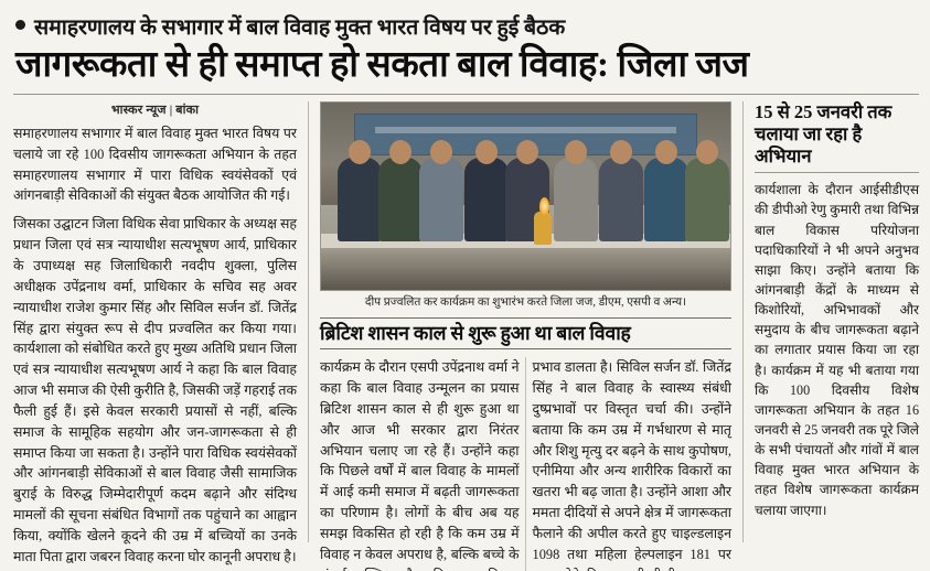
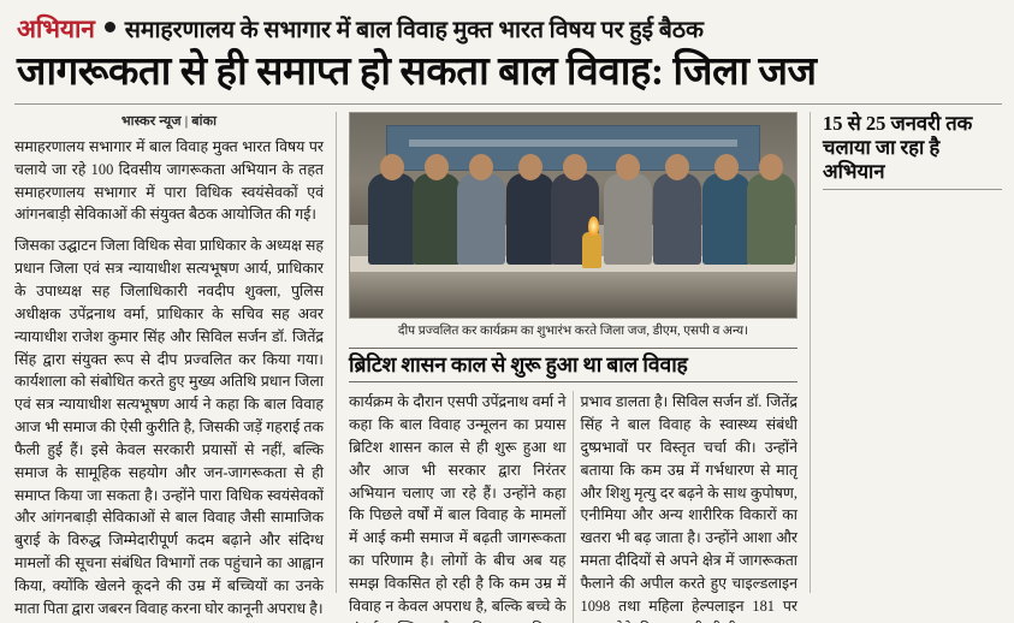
+ अभियान
  समाहरणालय के सभागार में बाल विवाह मुक्त भारत विषय पर हुई बैठक
  जागरूकता से ही समाप्त हो सकता बाल विवाह: जिला जज
  भास्कर न्यूज | बांका
  समाहरणालय सभागार में बाल विवाह मुक्त भारत विषय पर चलाये जा रहे 100 दिवसीय जागरूकता अभियान के तहत समाहरणालय सभागार में पारा विधिक स्वयंसेवकों एवं आंगनबाड़ी सेविकाओं की संयुक्त बैठक आयोजित की गई।
  जिसका उद्घाटन जिला विधिक सेवा प्राधिकार के अध्यक्ष सह प्रधान जिला एवं सत्र न्यायाधीश सत्यभूषण आर्य, प्राधिकार के उपाध्यक्ष सह जिलाधिकारी नवदीप शुक्ला, पुलिस अधीक्षक उपेंद्रनाथ वर्मा, प्राधिकार के सचिव सह अवर न्यायाधीश राजेश कुमार सिंह और सिविल सर्जन डॉ. जितेंद्र सिंह द्वारा संयुक्त रूप से दीप प्रज्वलित कर किया गया। कार्यशाला को संबोधित करते हुए मुख्य अतिथि प्रधान जिला एवं सत्र न्यायाधीश सत्यभूषण आर्य ने कहा कि बाल विवाह आज भी समाज की ऐसी कुरीति है, जिसकी जड़ें गहराई तक फैली हुई हैं। इसे केवल सरकारी प्रयासों से नहीं, बल्कि समाज के सामूहिक सहयोग और जन-जागरूकता से ही समाप्त किया जा सकता है। उन्होंने पारा विधिक स्वयंसेवकों और आंगनबाड़ी सेविकाओं से बाल विवाह जैसी सामाजिक बुराई के विरुद्ध जिम्मेदारीपूर्ण कदम बढ़ाने और संदिग्ध मामलों की सूचना संबंधित विभागों तक पहुंचाने का आह्वान किया, क्योंकि खेलने कूदने की उम्र में बच्चियों का उनके माता पिता द्वारा जबरन विवाह करना घोर कानूनी अपराध है।
  दीप प्रज्वलित कर कार्यक्रम का शुभारंभ करते जिला जज, डीएम, एसपी व अन्य।
  ब्रिटिश शासन काल से शुरू हुआ था बाल विवाह
  कार्यक्रम के दौरान एसपी उपेंद्रनाथ वर्मा ने कहा कि बाल विवाह उन्मूलन का प्रयास ब्रिटिश शासन काल से ही शुरू हुआ था और आज भी सरकार द्वारा निरंतर अभियान चलाए जा रहे हैं। उन्होंने कहा कि पिछले वर्षों में बाल विवाह के मामलों में आई कमी समाज में बढ़ती जागरूकता का परिणाम है। लोगों के बीच अब यह समझ विकसित हो रही है कि कम उम्र में विवाह न केवल अपराध है, बल्कि बच्चे के प्रभाव डालता है। सिविल सर्जन डॉ. जितेंद्र सिंह ने बाल विवाह के स्वास्थ्य संबंधी दुष्प्रभावों पर विस्तृत चर्चा की। उन्होंने बताया कि कम उम्र में गर्भधारण से मातृ और शिशु मृत्यु दर बढ़ने के साथ कुपोषण, एनीमिया और अन्य शारीरिक विकारों का खतरा भी बढ़ जाता है। उन्होंने आशा और ममता दीदियों से अपने क्षेत्र में जागरूकता फैलाने की अपील करते हुए चाइल्डलाइन 1098 तथा महिला हेल्पलाइन 181 पर
  15 से 25 जनवरी तक चलाया जा रहा है अभियान
- कार्यशाला के दौरान आईसीडीएस की डीपीओ रेणु कुमारी तथा विभिन्न बाल विकास परियोजना पदाधिकारियों ने भी अपने अनुभव साझा किए। उन्होंने बताया कि आंगनबाड़ी केंद्रों के माध्यम से किशोरियों, अभिभावकों और समुदाय के बीच जागरूकता बढ़ाने का लगातार प्रयास किया जा रहा है। कार्यक्रम में यह भी बताया गया कि 100 दिवसीय विशेष जागरूकता अभियान के तहत 16 जनवरी से 25 जनवरी तक पूरे जिले के सभी पंचायतों और गांवों में बाल विवाह मुक्त भारत अभियान के तहत विशेष जागरूकता कार्यक्रम चलाया जाएगा।
